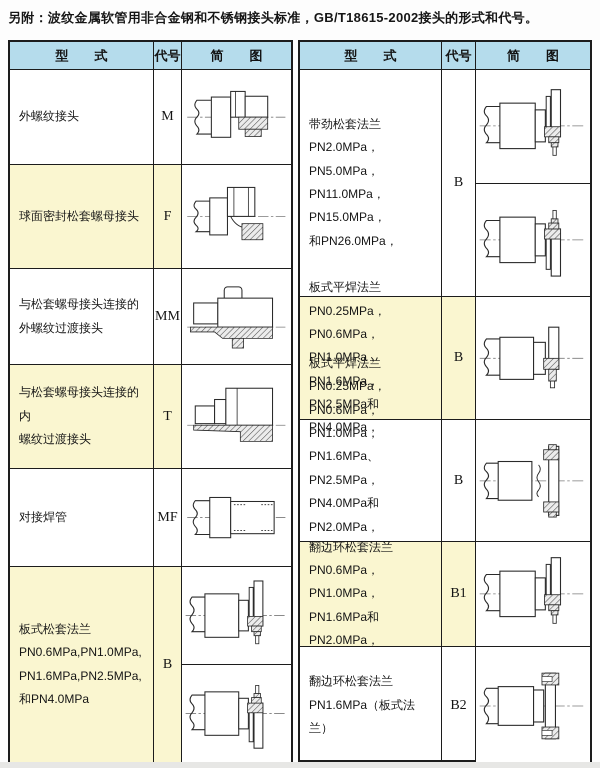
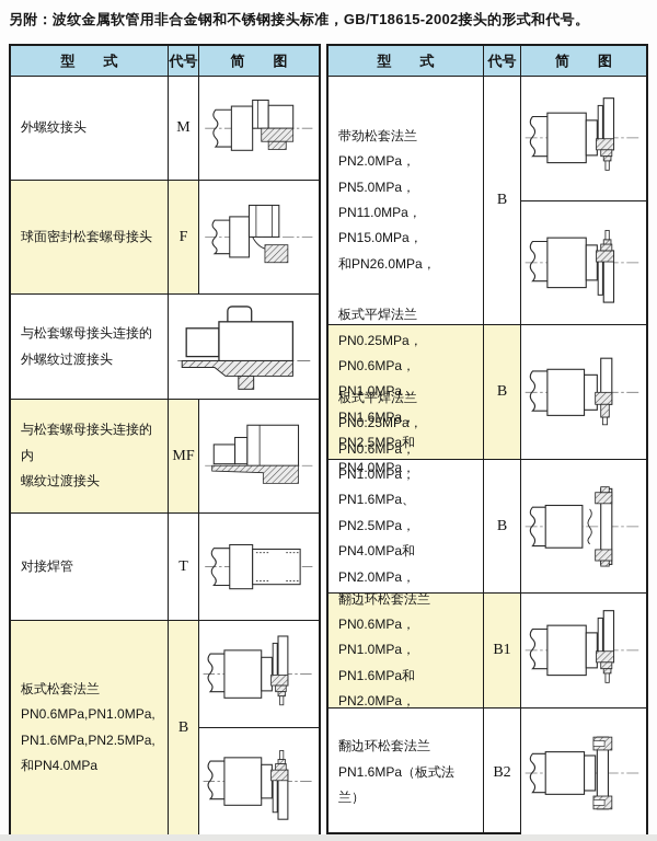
  另附：波纹金属软管用非合金钢和不锈钢接头标准，GB/T18615-2002接头的形式和代号。
  型 式
  代号
  简 图
  外螺纹接头
  M
  球面密封松套螺母接头
  F
  与松套螺母接头连接的
  外螺纹过渡接头
- MM
  与松套螺母接头连接的内
  螺纹过渡接头
- T
+ MF
  对接焊管
- MF
+ T
  板式松套法兰
  PN0.6MPa,PN1.0MPa,
  PN1.6MPa,PN2.5MPa,
  和PN4.0MPa
  B
  型 式
  代号
  简 图
  带劲松套法兰
  PN2.0MPa，PN5.0MPa，
  PN11.0MPa，PN15.0MPa，
  和PN26.0MPa，
  B
  板式平焊法兰
  PN0.25MPa，PN0.6MPa，
  PN1.0MPa，PN1.6MPa，
  B
  板式平焊法兰
  PN0.25MPa，PN0.6MPa，
  PN1.0MPa，PN1.6MPa、
  PN2.5MPa，PN4.0MPa和
  B
  翻边环松套法兰
  PN0.6MPa，PN1.0MPa，
  PN1.6MPa和PN2.0MPa，
  B1
  翻边环松套法兰
  PN1.6MPa（板式法兰）
  B2
